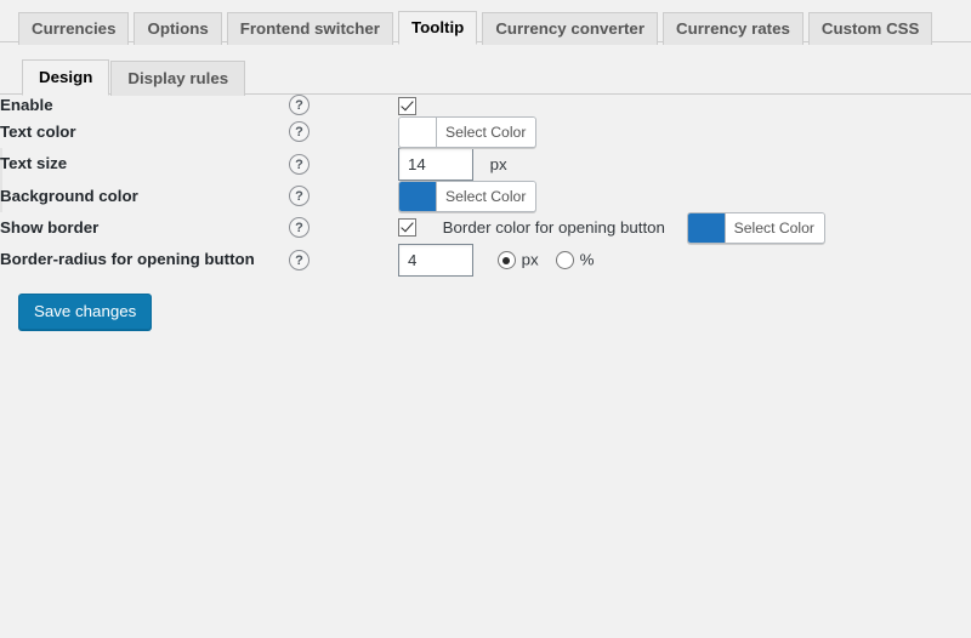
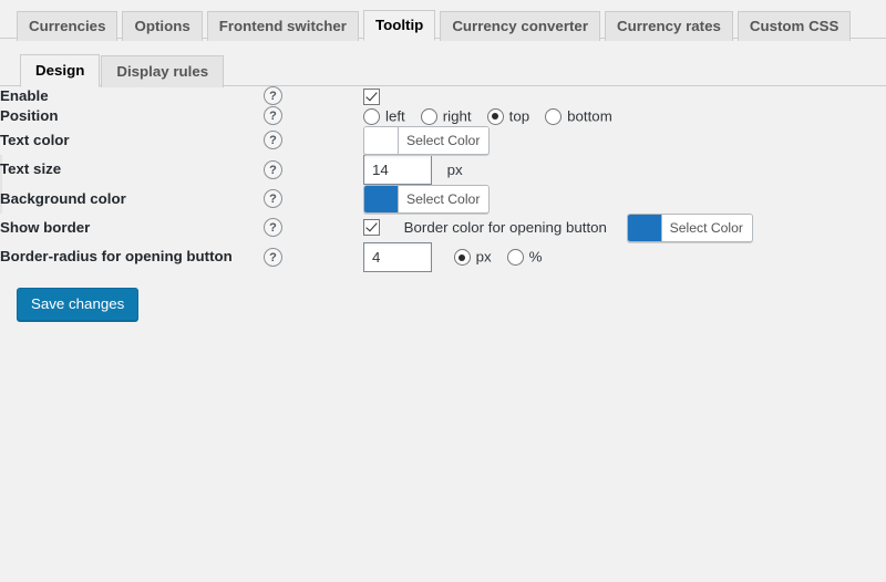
  Currencies Options Frontend switcher Tooltip Currency converter Currency rates Custom CSS
  Design Display rules
  Enable	?
+ Position	?	left right top bottom
  Text color	?	Select Color
  Text size	?	14 px
  Background color	?	Select Color
  Show border	?	Border color for opening button Select Color
  Border-radius for opening button	?	4 px %
  Save changes
